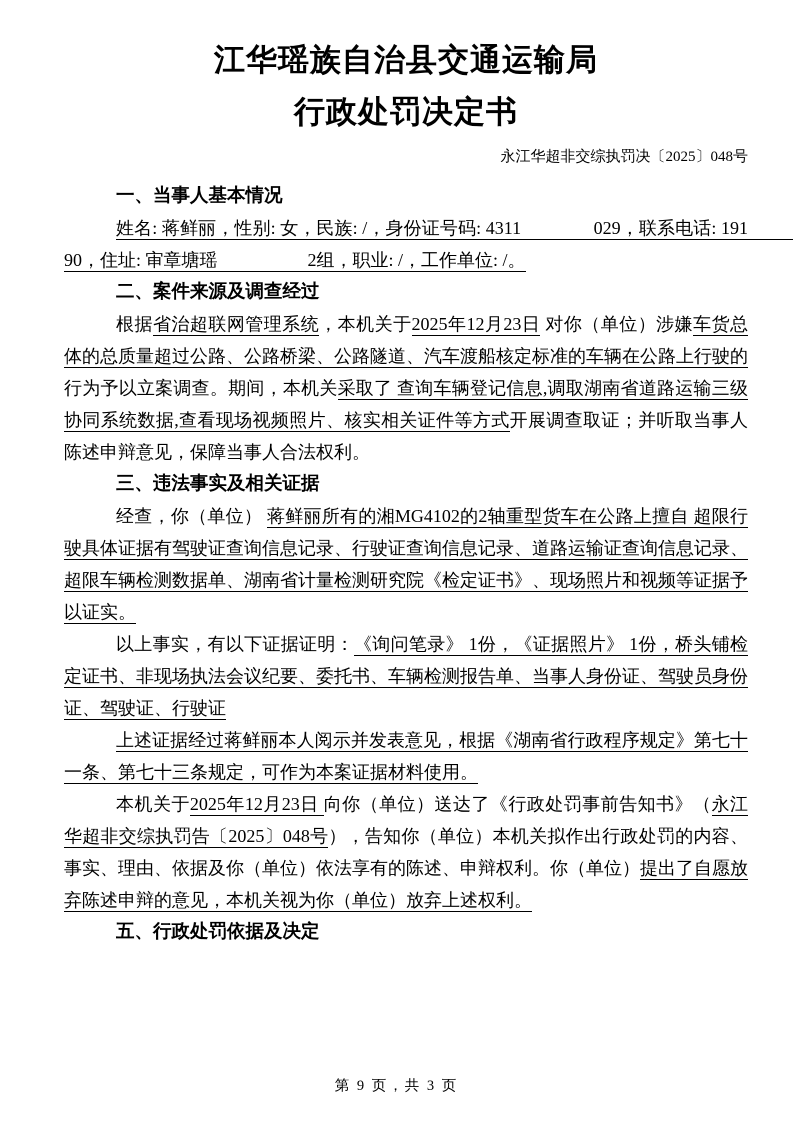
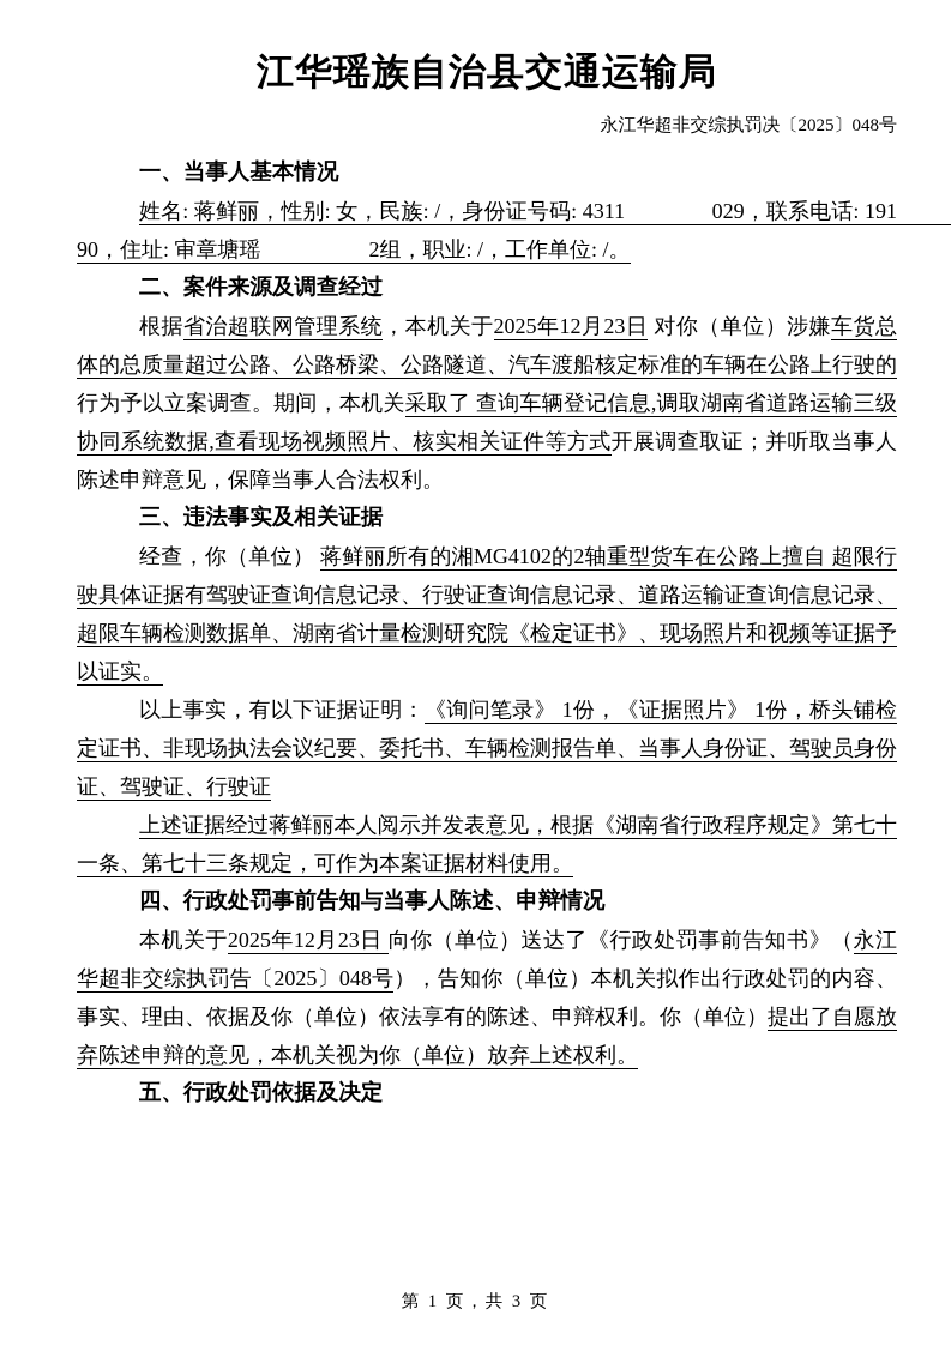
  江华瑶族自治县交通运输局
- 行政处罚决定书
  永江华超非交综执罚决〔2025〕048号
  一、当事人基本情况
  姓名: 蒋鲜丽，性别: 女，民族: /，身份证号码: 4311 029，联系电话: 191 90，住址: 审章塘瑶 2组，职业: /，工作单位: /。
  二、案件来源及调查经过
  根据省治超联网管理系统，本机关于2025年12月23日 对你（单位）涉嫌车货总体的总质量超过公路、公路桥梁、公路隧道、汽车渡船核定标准的车辆在公路上行驶的行为予以立案调查。期间，本机关采取了 查询车辆登记信息,调取湖南省道路运输三级协同系统数据,查看现场视频照片、核实相关证件等方式开展调查取证；并听取当事人陈述申辩意见，保障当事人合法权利。
  三、违法事实及相关证据
  经查，你（单位） 蒋鲜丽所有的湘MG4102的2轴重型货车在公路上擅自 超限行驶具体证据有驾驶证查询信息记录、行驶证查询信息记录、道路运输证查询信息记录、超限车辆检测数据单、湖南省计量检测研究院《检定证书》、现场照片和视频等证据予以证实。
  以上事实，有以下证据证明：《询问笔录》 1份，《证据照片》 1份，桥头铺检定证书、非现场执法会议纪要、委托书、车辆检测报告单、当事人身份证、驾驶员身份证、驾驶证、行驶证
  上述证据经过蒋鲜丽本人阅示并发表意见，根据《湖南省行政程序规定》第七十一条、第七十三条规定，可作为本案证据材料使用。
+ 四、行政处罚事前告知与当事人陈述、申辩情况
  本机关于2025年12月23日 向你（单位）送达了《行政处罚事前告知书》（永江华超非交综执罚告〔2025〕048号），告知你（单位）本机关拟作出行政处罚的内容、事实、理由、依据及你（单位）依法享有的陈述、申辩权利。你（单位）提出了自愿放弃陈述申辩的意见，本机关视为你（单位）放弃上述权利。
  五、行政处罚依据及决定
- 第 9 页，共 3 页
+ 第 1 页，共 3 页
